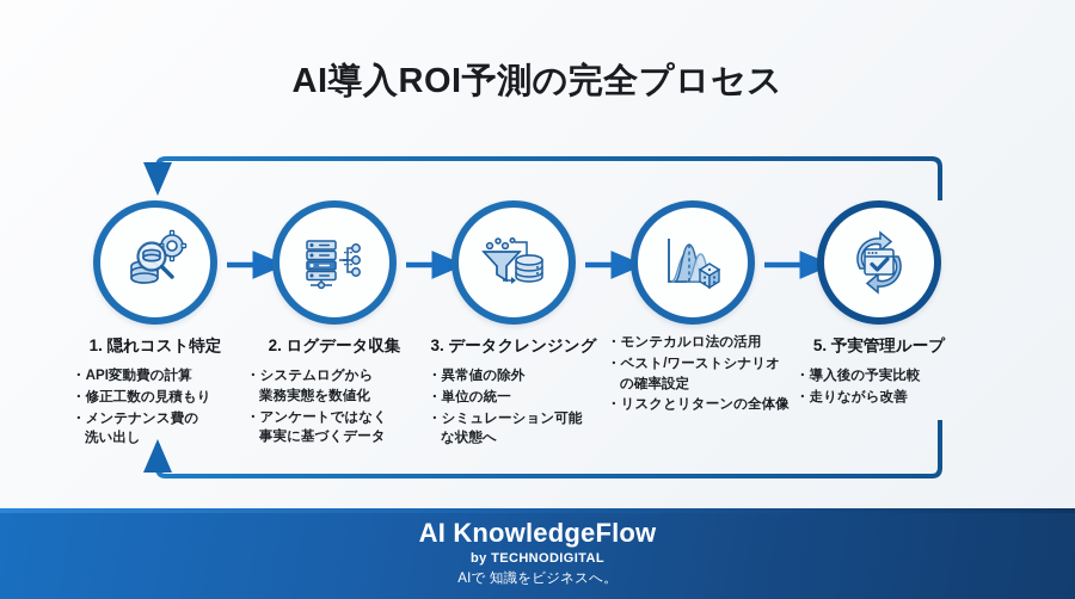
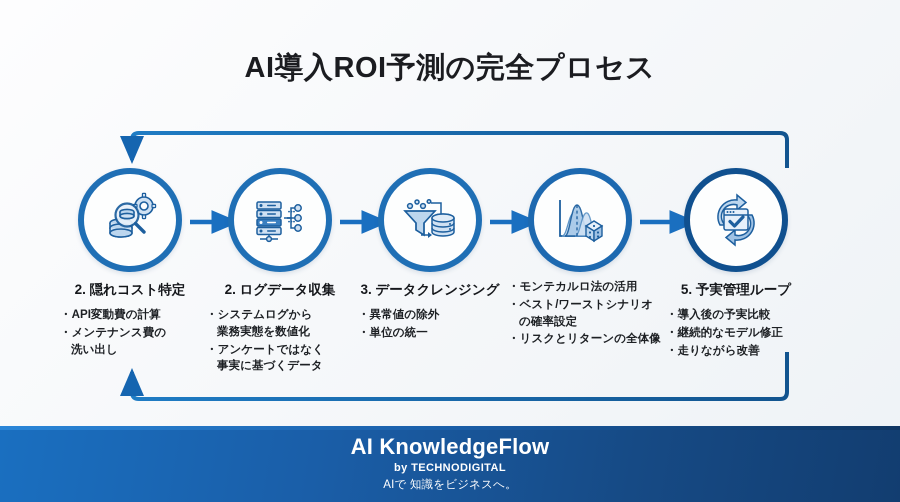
  AI導入ROI予測の完全プロセス
- 1. 隠れコスト特定
+ 2. 隠れコスト特定
  API変動費の計算
- 修正工数の見積もり
  メンテナンス費の
  洗い出し
  2. ログデータ収集
  システムログから
  業務実態を数値化
  アンケートではなく
  事実に基づくデータ
  3. データクレンジング
  異常値の除外
  単位の統一
- シミュレーション可能
- な状態へ
  モンテカルロ法の活用
  ベスト/ワーストシナリオ
  の確率設定
  リスクとリターンの全体像
  5. 予実管理ループ
  導入後の予実比較
+ 継続的なモデル修正
  走りながら改善
  AI KnowledgeFlow
  by TECHNODIGITAL
  AIで 知識をビジネスへ。
